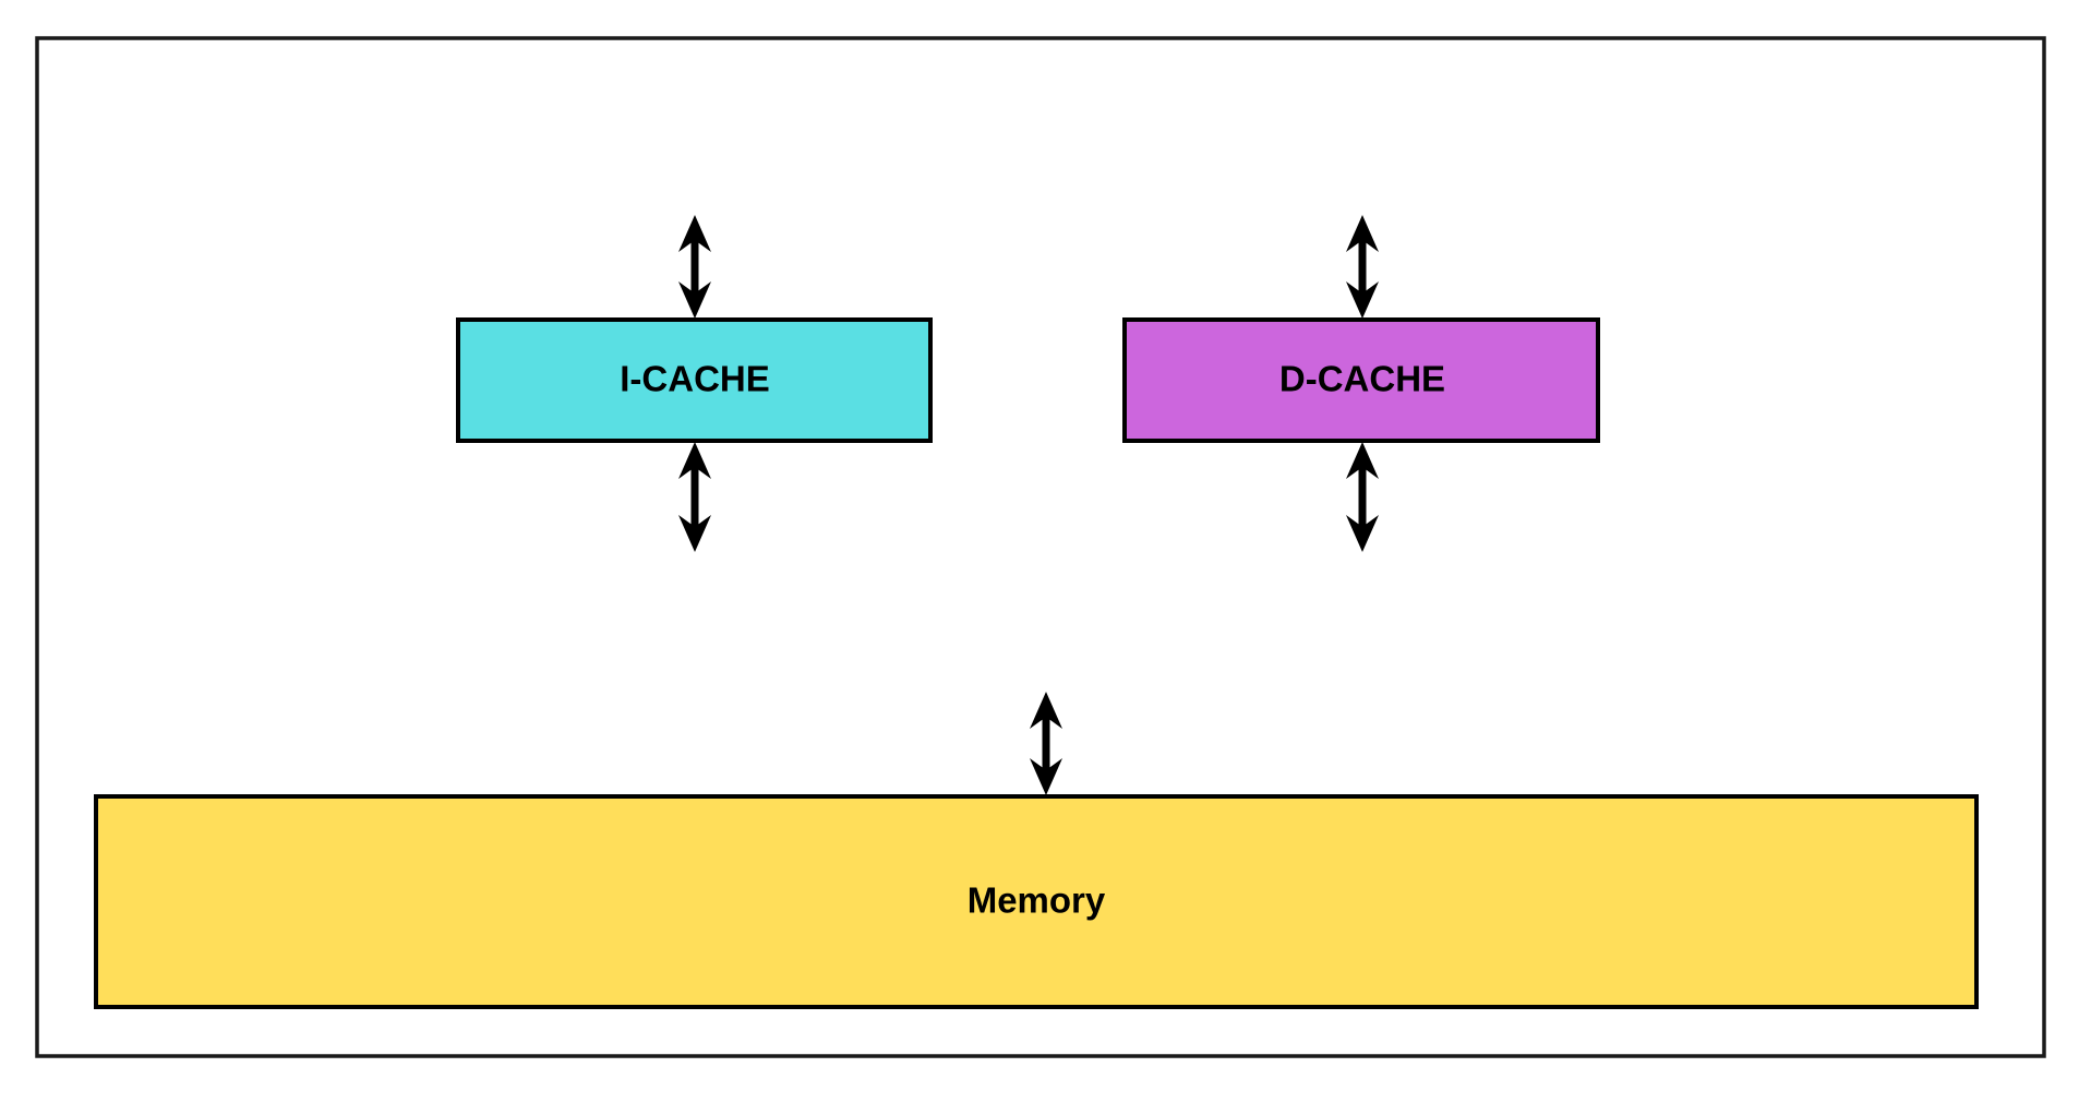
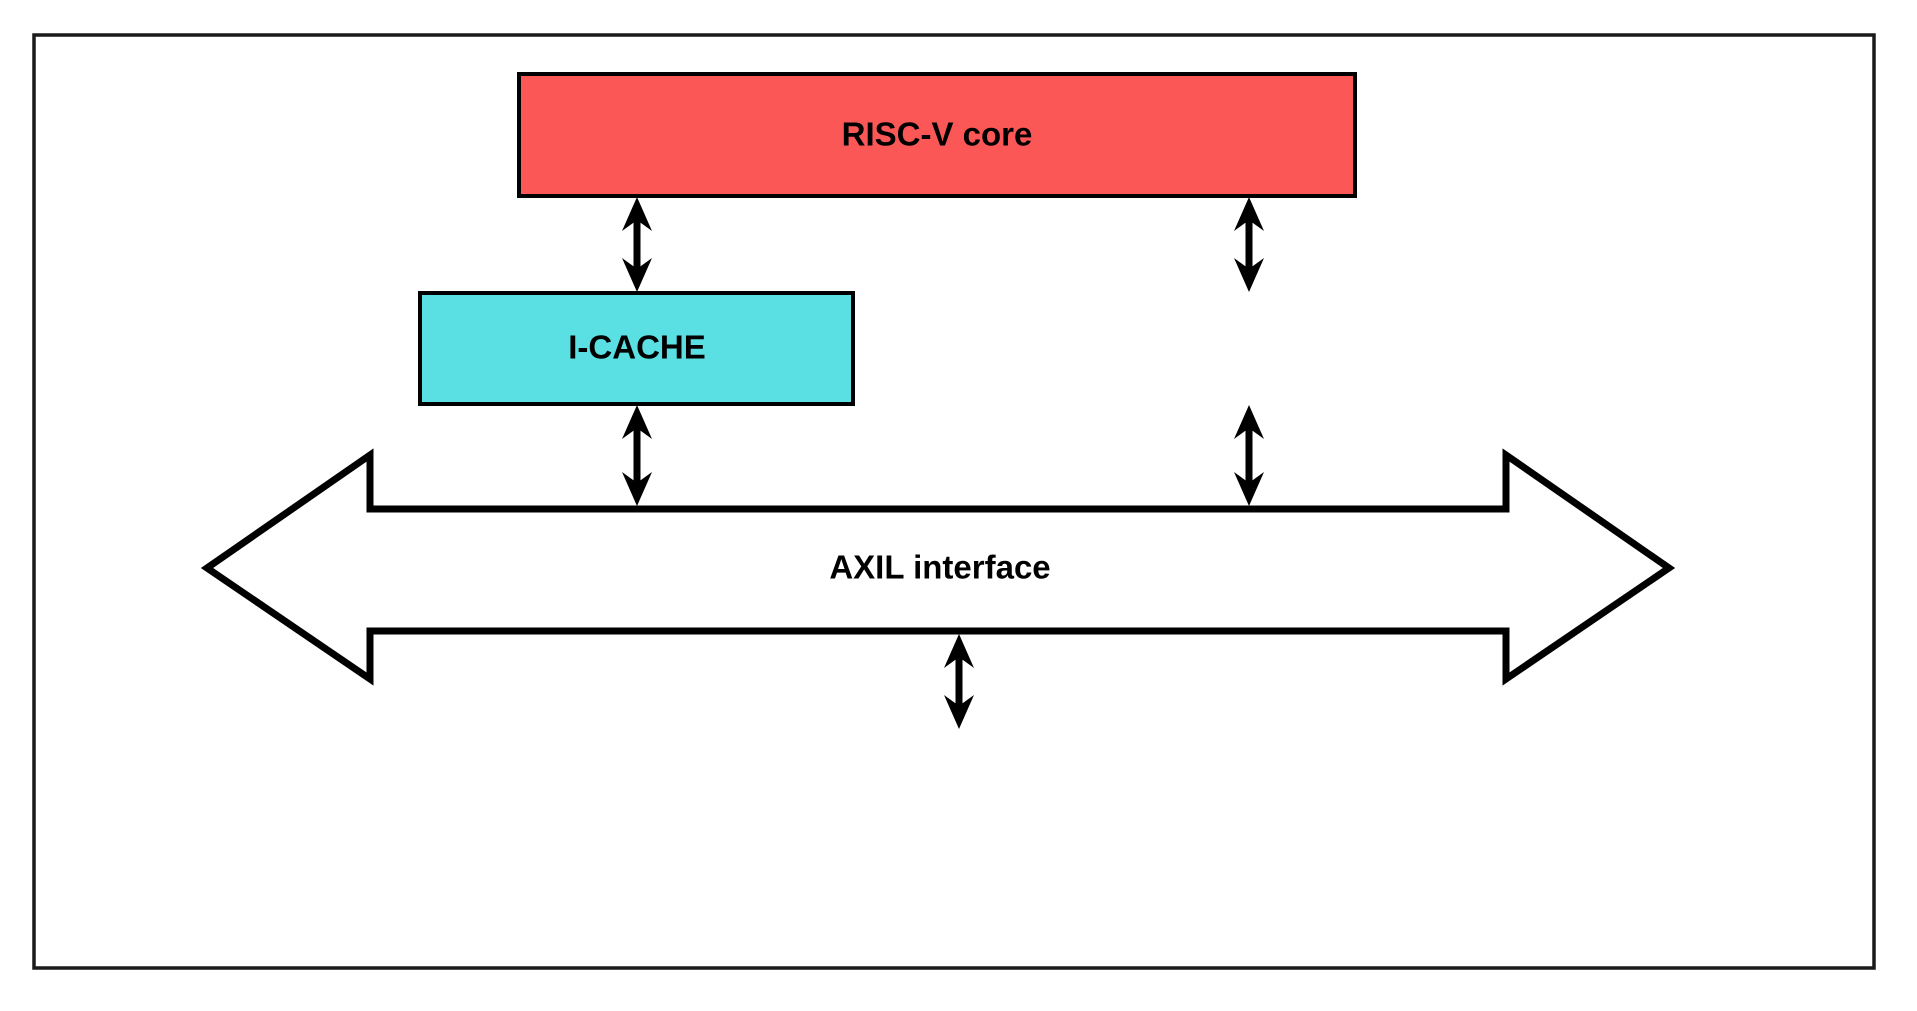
+ AXIL interface
+ RISC-V core
  I-CACHE
- D-CACHE
- Memory
